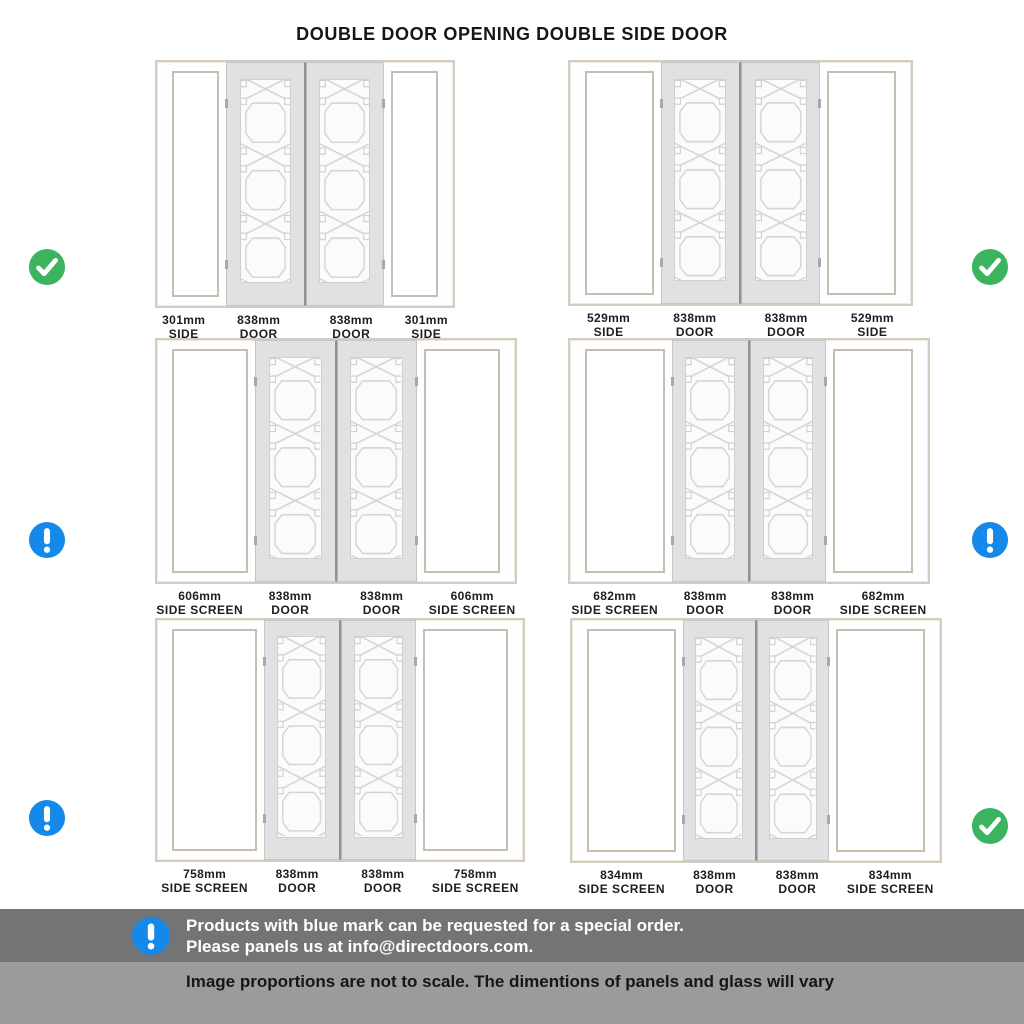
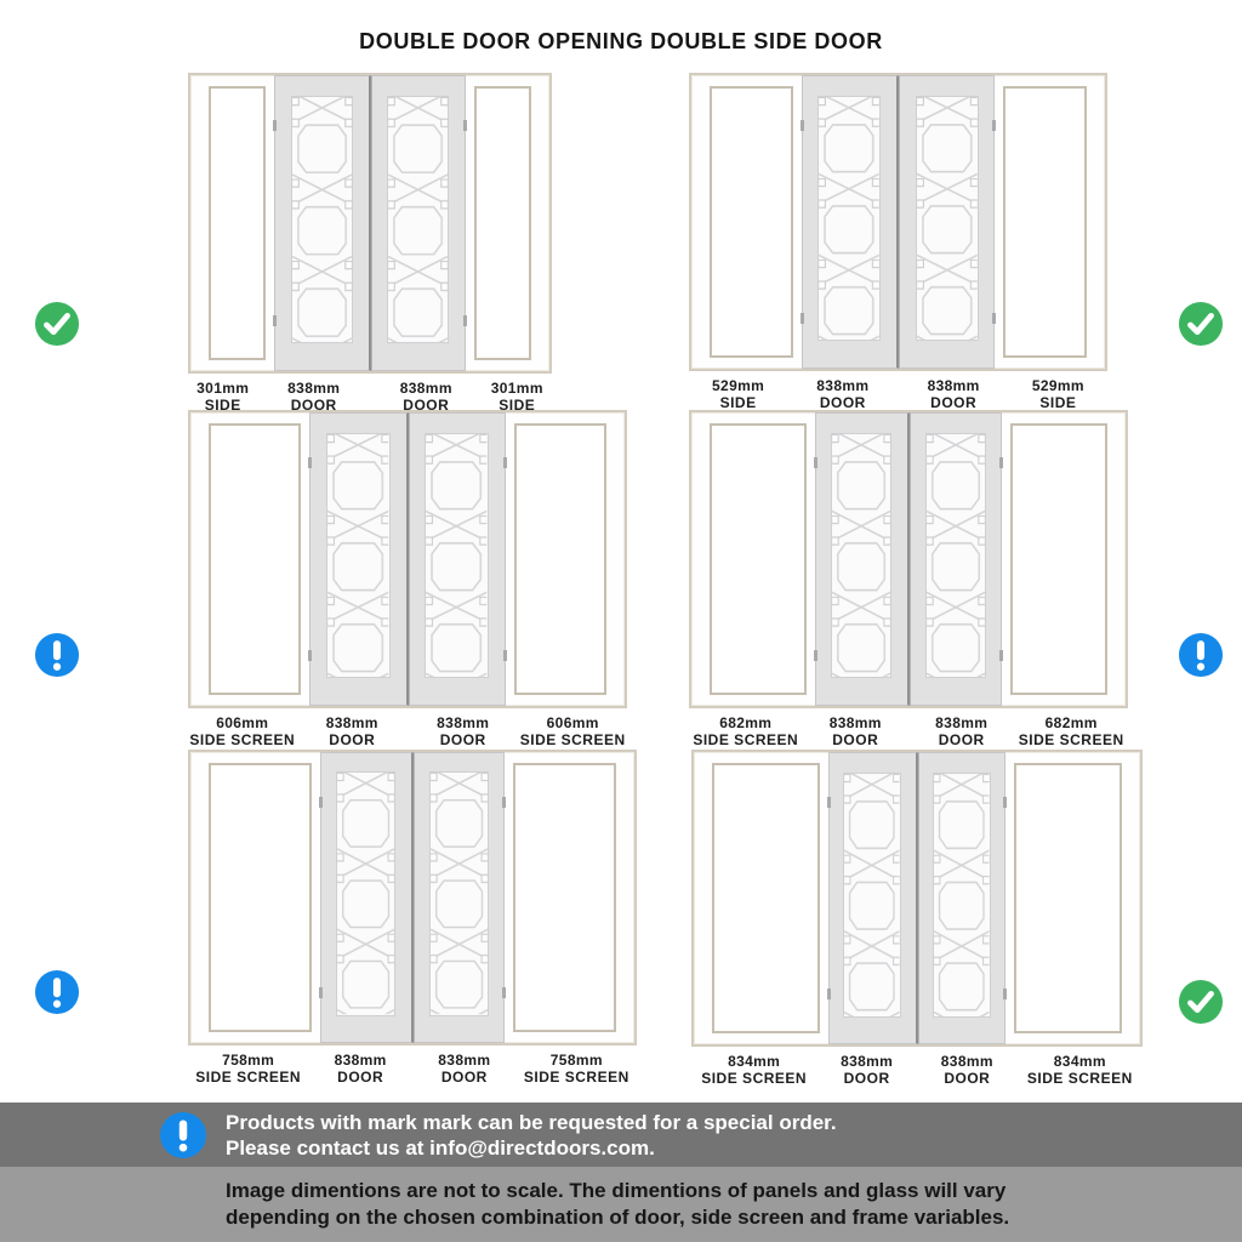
  DOUBLE DOOR OPENING DOUBLE SIDE DOOR
  301mm
  838mm
  DOOR
  838mm
  DOOR
  301mm
  529mm
  838mm
  DOOR
  838mm
  DOOR
  529mm
  606mm
  SIDE SCREEN
  838mm
  DOOR
  838mm
  DOOR
  606mm
  SIDE SCREEN
  682mm
  SIDE SCREEN
  838mm
  DOOR
  838mm
  DOOR
  682mm
  SIDE SCREEN
  758mm
  SIDE SCREEN
  838mm
  DOOR
  838mm
  DOOR
  758mm
  SIDE SCREEN
  834mm
  SIDE SCREEN
  838mm
  DOOR
  838mm
  DOOR
  834mm
  SIDE SCREEN
- Products with blue mark can be requested for a special order.
+ Products with mark mark can be requested for a special order.
- Please panels us at info@directdoors.com.
+ Please contact us at info@directdoors.com.
- Image proportions are not to scale. The dimentions of panels and glass will vary
+ Image dimentions are not to scale. The dimentions of panels and glass will vary
+ depending on the chosen combination of door, side screen and frame variables.
